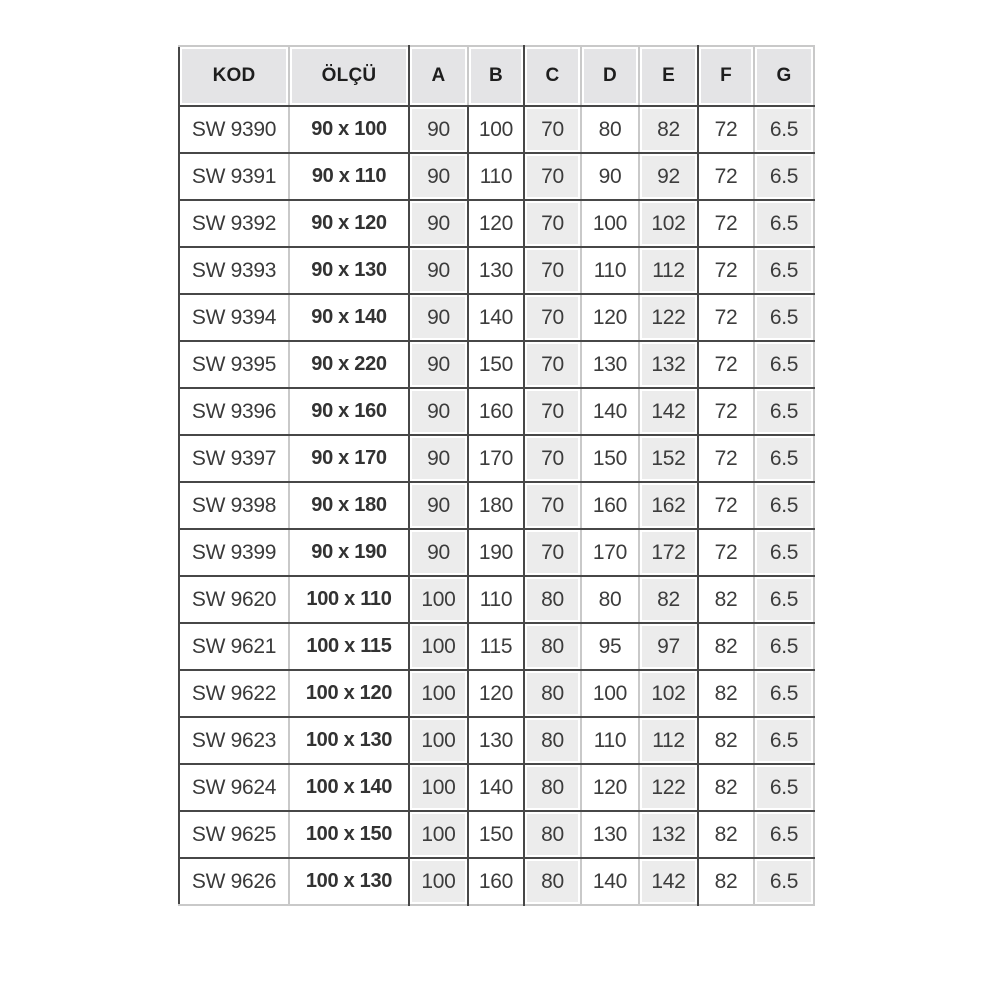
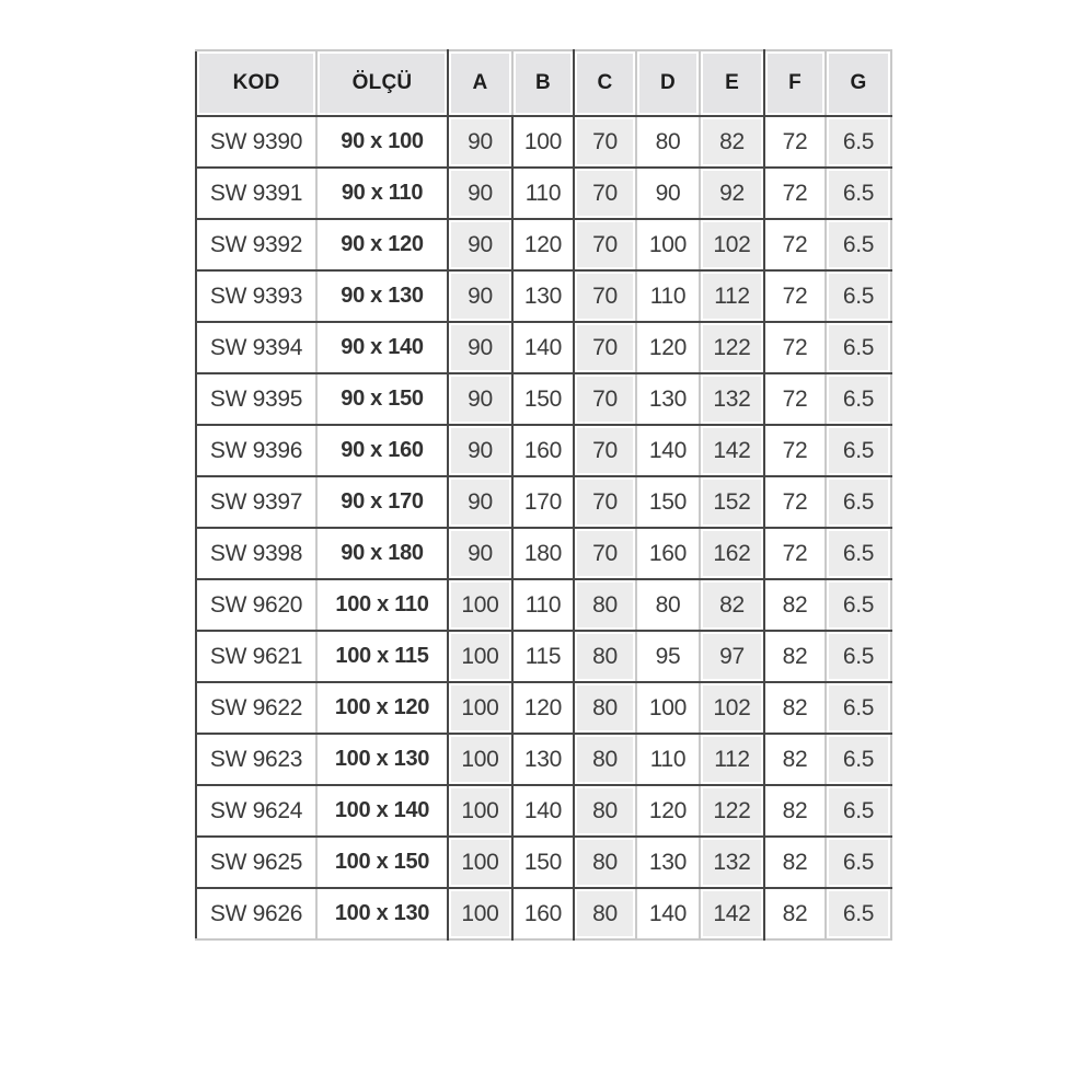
  KOD	ÖLÇÜ	A	B	C	D	E	F	G
  SW 9390	90 x 100	90	100	70	80	82	72	6.5
  SW 9391	90 x 110	90	110	70	90	92	72	6.5
  SW 9392	90 x 120	90	120	70	100	102	72	6.5
  SW 9393	90 x 130	90	130	70	110	112	72	6.5
  SW 9394	90 x 140	90	140	70	120	122	72	6.5
- SW 9395	90 x 220	90	150	70	130	132	72	6.5
+ SW 9395	90 x 150	90	150	70	130	132	72	6.5
  SW 9396	90 x 160	90	160	70	140	142	72	6.5
  SW 9397	90 x 170	90	170	70	150	152	72	6.5
  SW 9398	90 x 180	90	180	70	160	162	72	6.5
- SW 9399	90 x 190	90	190	70	170	172	72	6.5
  SW 9620	100 x 110	100	110	80	80	82	82	6.5
  SW 9621	100 x 115	100	115	80	95	97	82	6.5
  SW 9622	100 x 120	100	120	80	100	102	82	6.5
  SW 9623	100 x 130	100	130	80	110	112	82	6.5
  SW 9624	100 x 140	100	140	80	120	122	82	6.5
  SW 9625	100 x 150	100	150	80	130	132	82	6.5
  SW 9626	100 x 130	100	160	80	140	142	82	6.5
